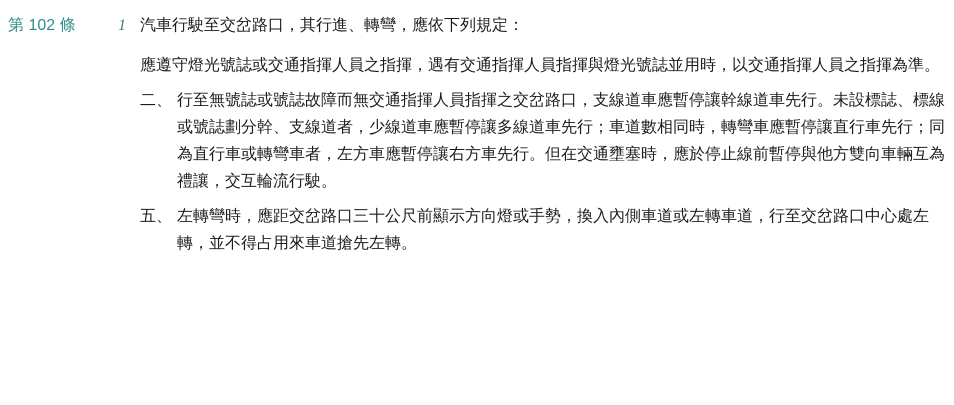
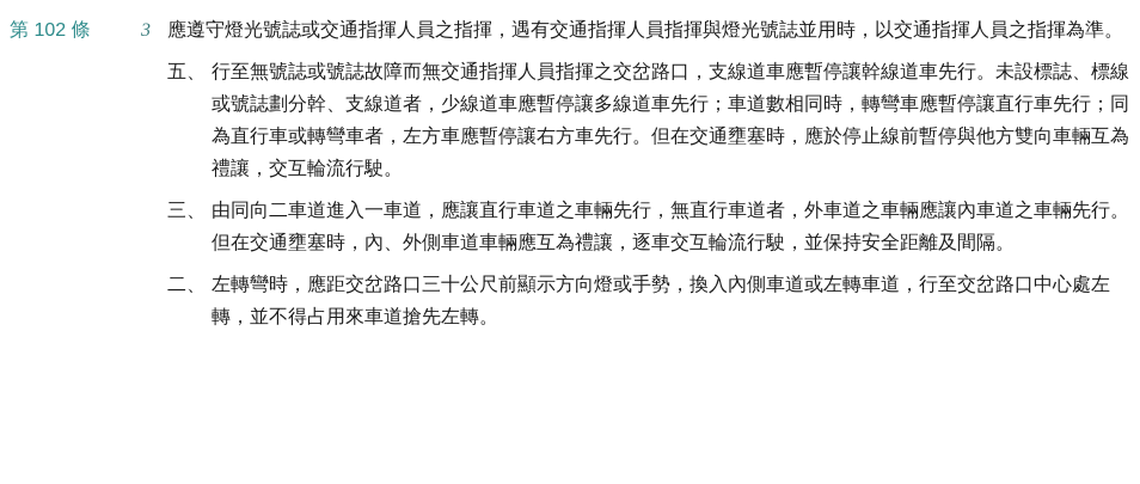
  第 102 條
- 1
+ 3
- 汽車行駛至交岔路口，其行進、轉彎，應依下列規定：
  應遵守燈光號誌或交通指揮人員之指揮，遇有交通指揮人員指揮與燈光號誌並用時，以交通指揮人員之指揮為準。
- 二、
+ 五、
  行至無號誌或號誌故障而無交通指揮人員指揮之交岔路口，支線道車應暫停讓幹線道車先行。未設標誌、標線或號誌劃分幹、支線道者，少線道車應暫停讓多線道車先行；車道數相同時，轉彎車應暫停讓直行車先行；同為直行車或轉彎車者，左方車應暫停讓右方車先行。但在交通壅塞時，應於停止線前暫停與他方雙向車輛互為禮讓，交互輪流行駛。
+ 三、
+ 由同向二車道進入一車道，應讓直行車道之車輛先行，無直行車道者，外車道之車輛應讓內車道之車輛先行。但在交通壅塞時，內、外側車道車輛應互為禮讓，逐車交互輪流行駛，並保持安全距離及間隔。
- 五、
+ 二、
  左轉彎時，應距交岔路口三十公尺前顯示方向燈或手勢，換入內側車道或左轉車道，行至交岔路口中心處左轉，並不得占用來車道搶先左轉。
